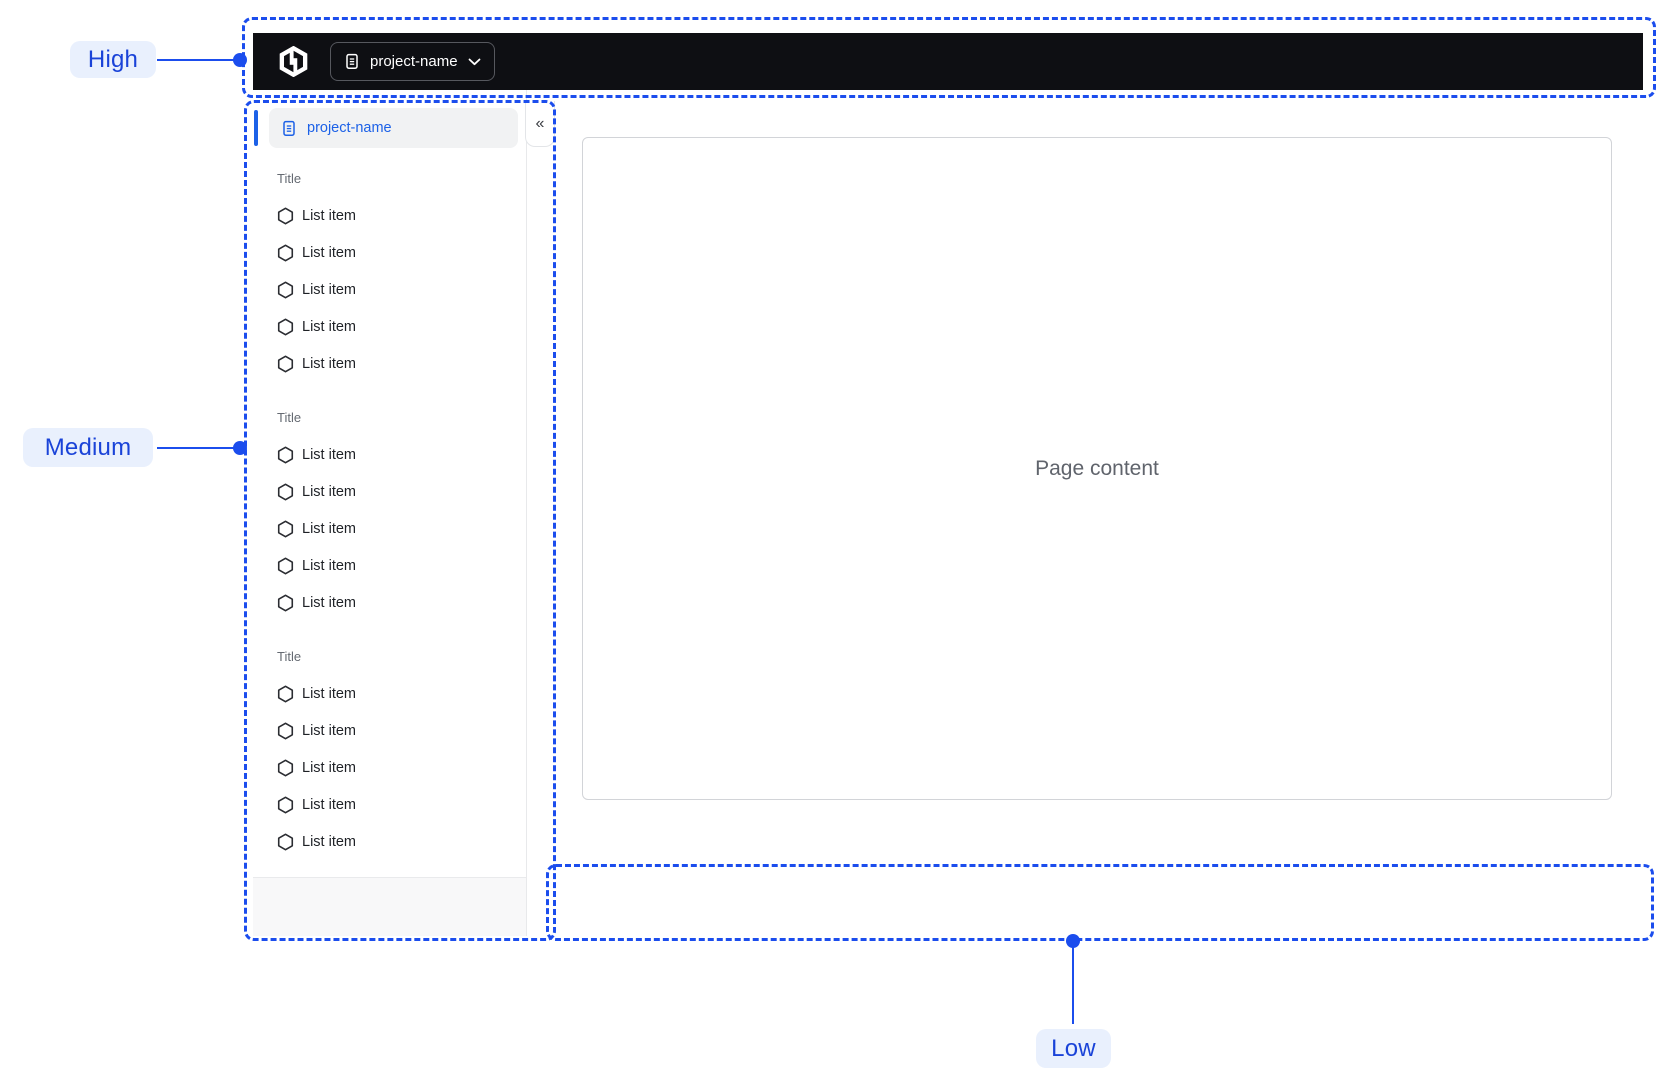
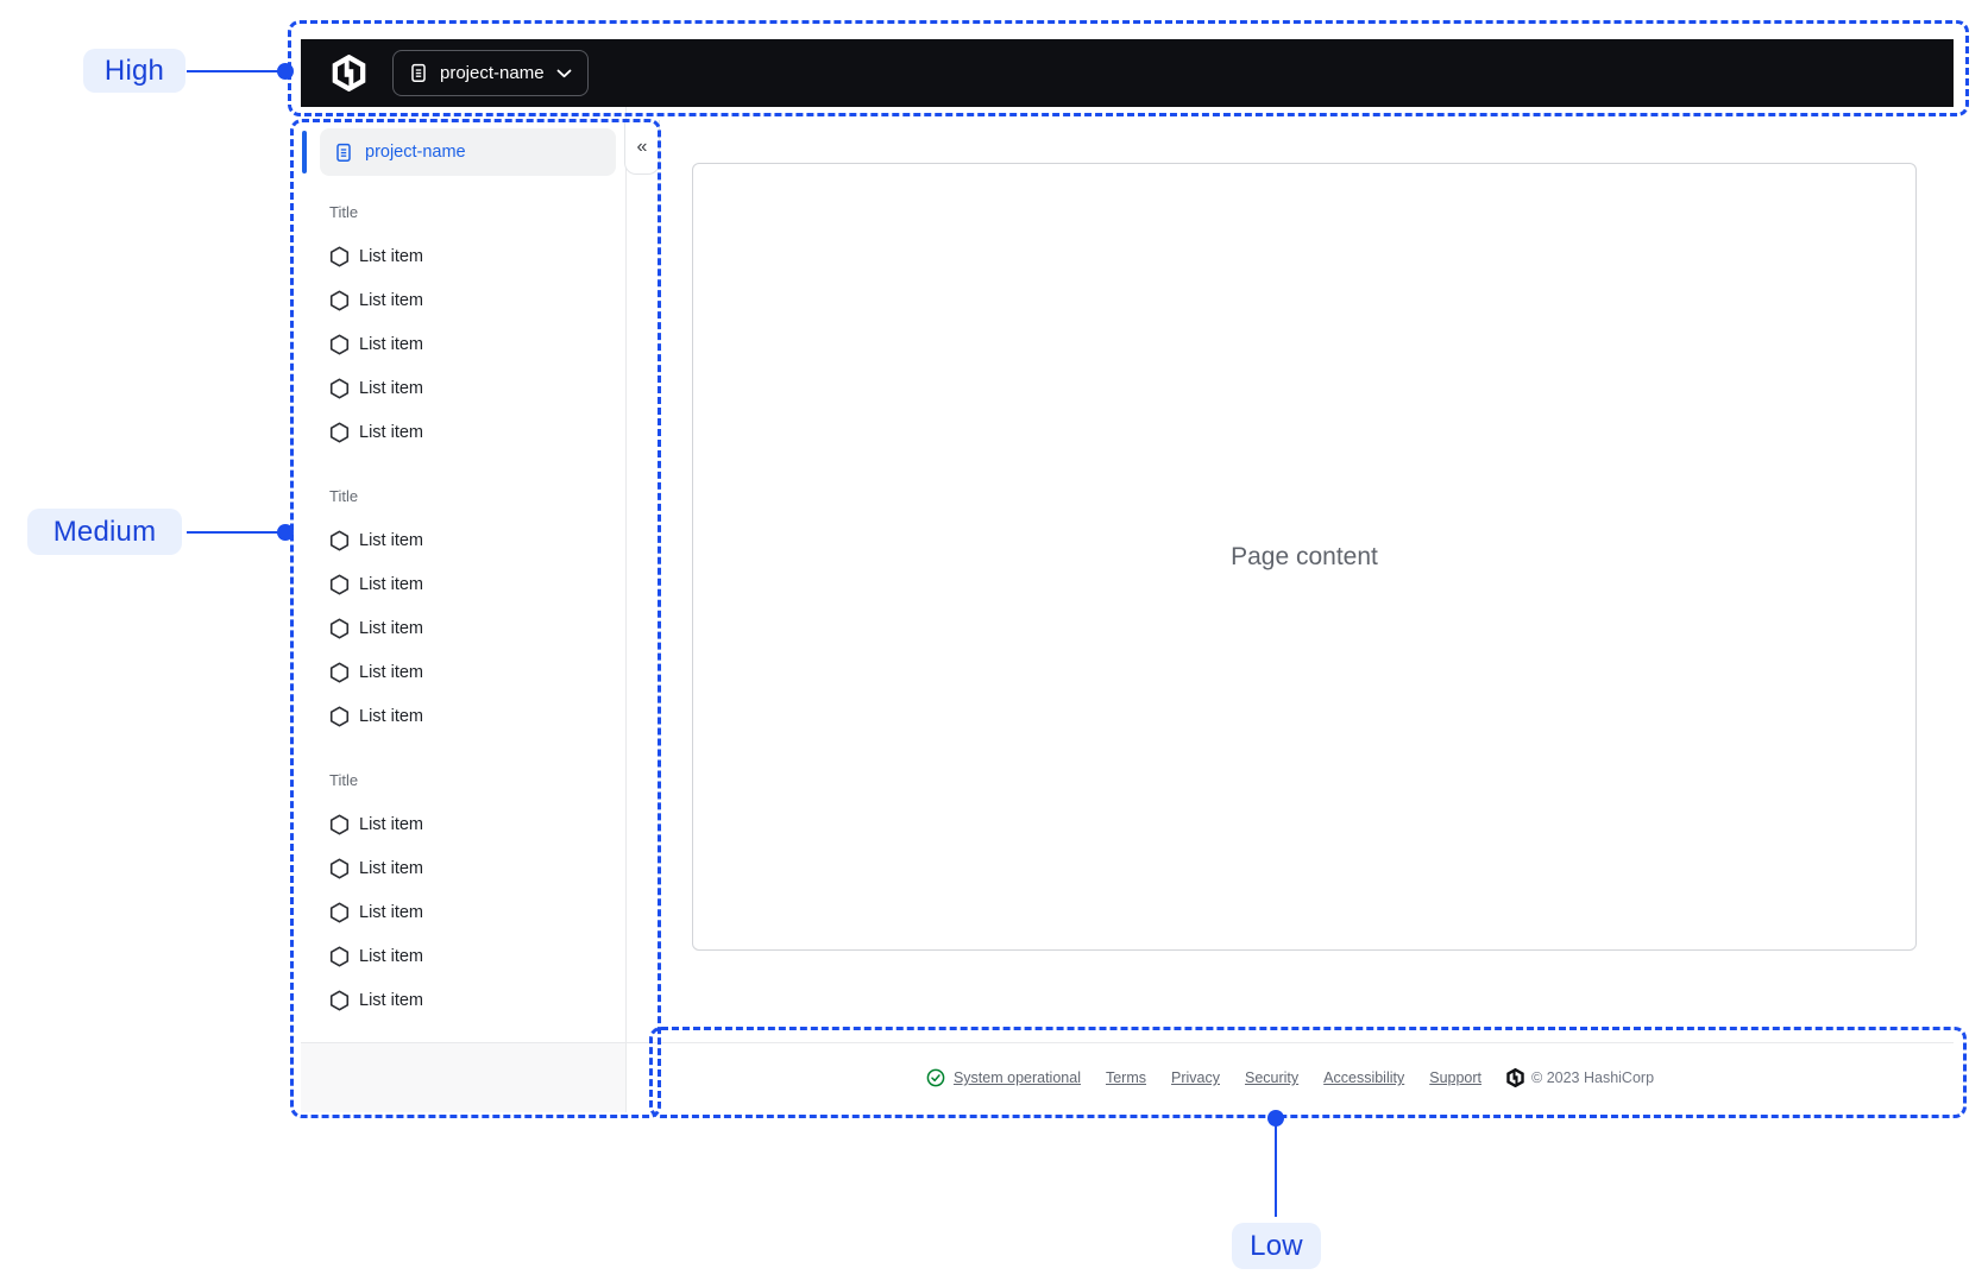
  project-name
  project-name
  «
  Title
  List item
  List item
  List item
  List item
  List item
  Title
  List item
  List item
  List item
  List item
  List item
  Title
  List item
  List item
  List item
  List item
  List item
  Page content
+ System operational
+ Terms
+ Privacy
+ Security
+ Accessibility
+ Support
+ © 2023 HashiCorp
  High
  Medium
  Low
